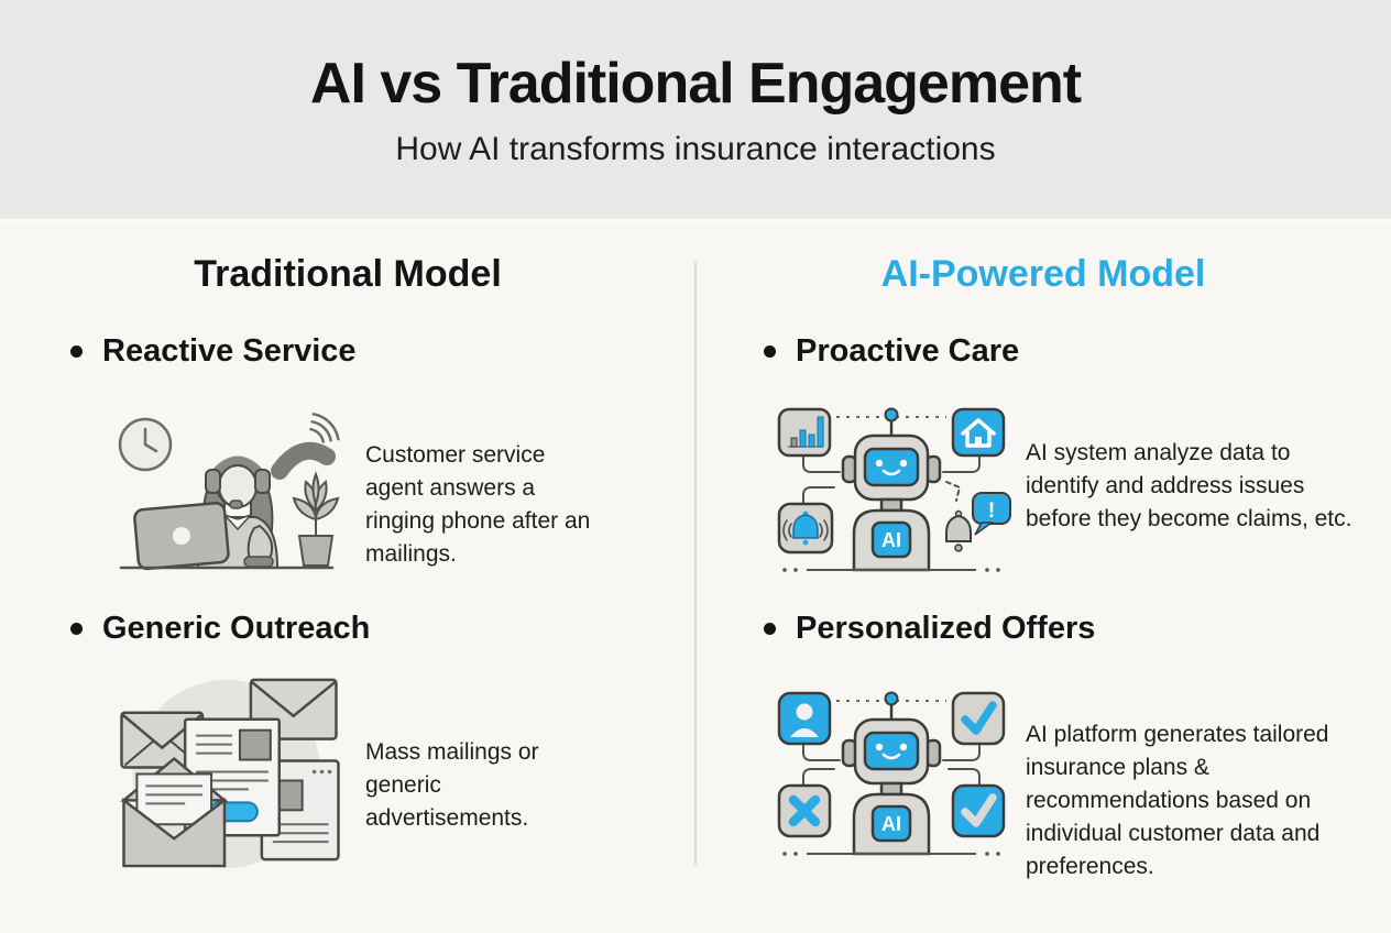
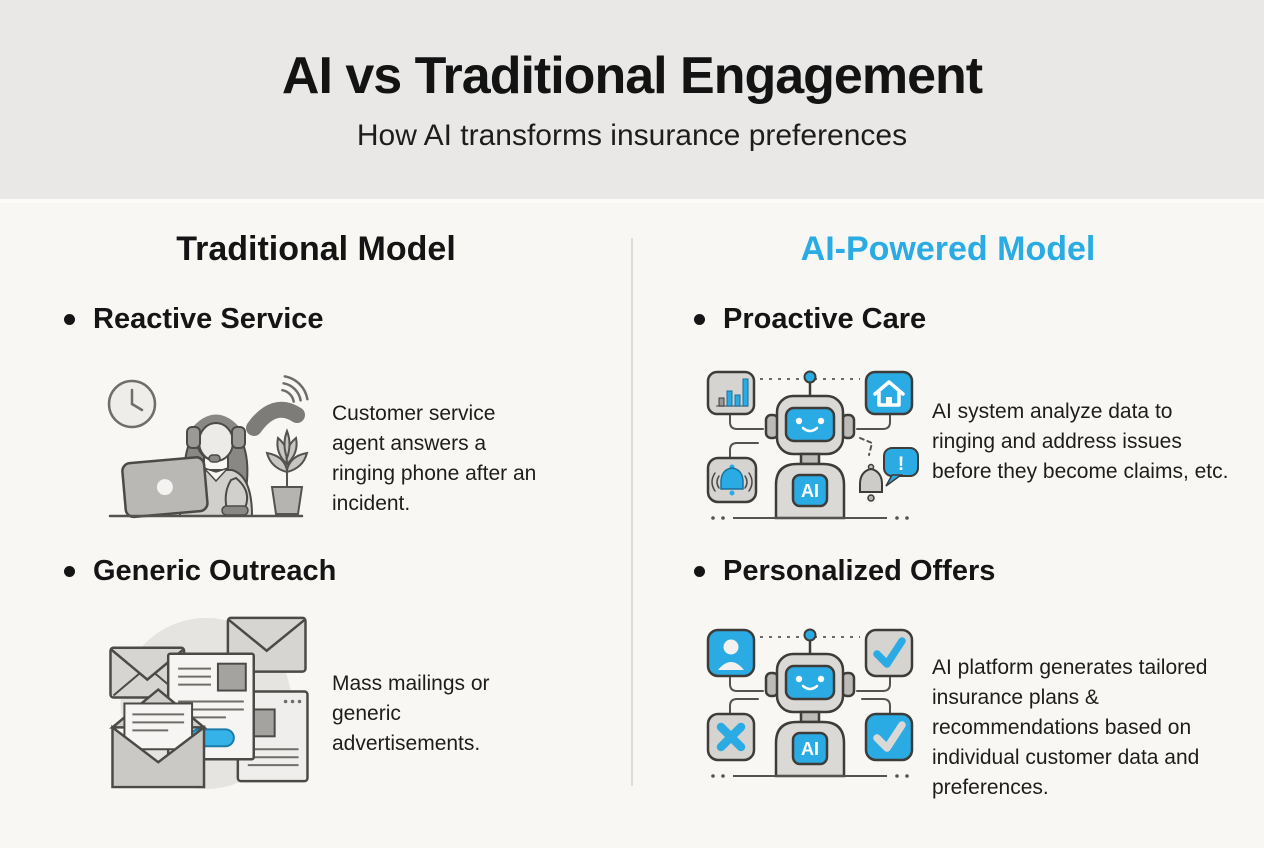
  AI vs Traditional Engagement
- How AI transforms insurance interactions
+ How AI transforms insurance preferences
  Traditional Model
  AI-Powered Model
  Reactive Service
  Proactive Care
  Generic Outreach
  Personalized Offers
- Customer service agent answers a ringing phone after an mailings.
+ Customer service agent answers a ringing phone after an incident.
- AI system analyze data to identify and address issues before they become claims, etc.
+ AI system analyze data to ringing and address issues before they become claims, etc.
  Mass mailings or generic advertisements.
  AI platform generates tailored insurance plans & recommendations based on individual customer data and preferences.
  !
  AI
  AI
